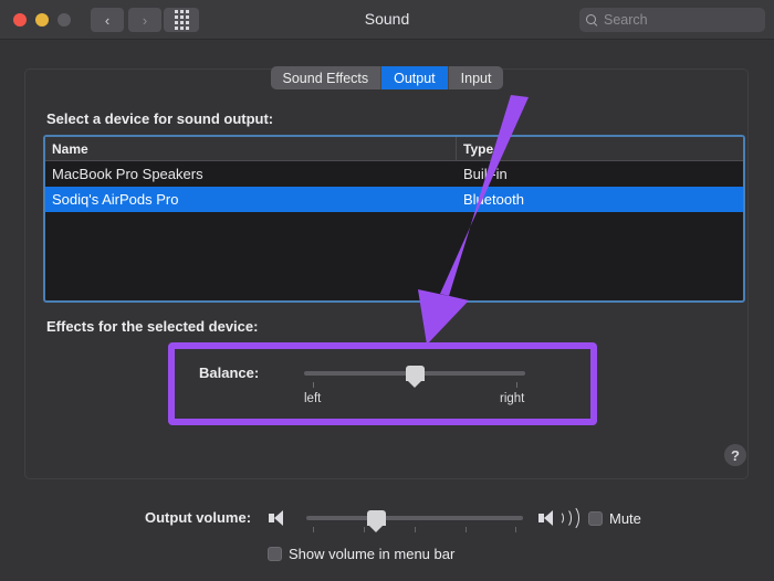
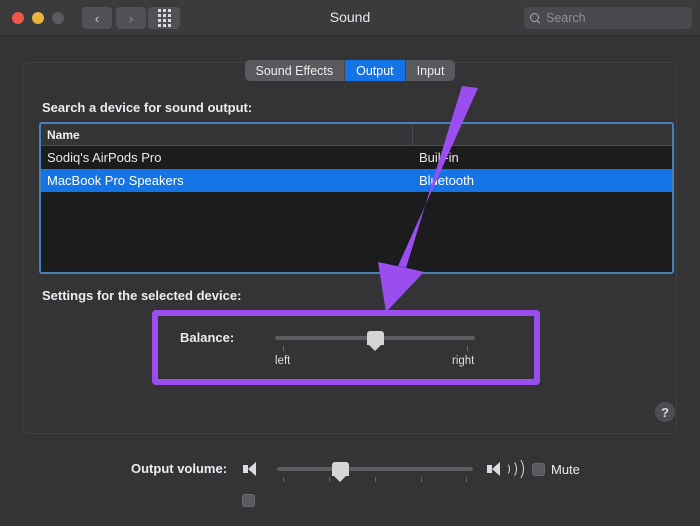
  ‹
  ›
  Sound
  Search
  Sound Effects
  Output
  Input
- Select a device for sound output:
+ Search a device for sound output:
  Name
- Type
- MacBook Pro Speakers
+ Sodiq's AirPods Pro
  Builin
- Sodiq's AirPods Pro
+ MacBook Pro Speakers
  Bletooth
- Effects for the selected device:
+ Settings for the selected device:
  Balance:
  left
  right
  ?
  Output volume:
  Mute
- Show volume in menu bar
